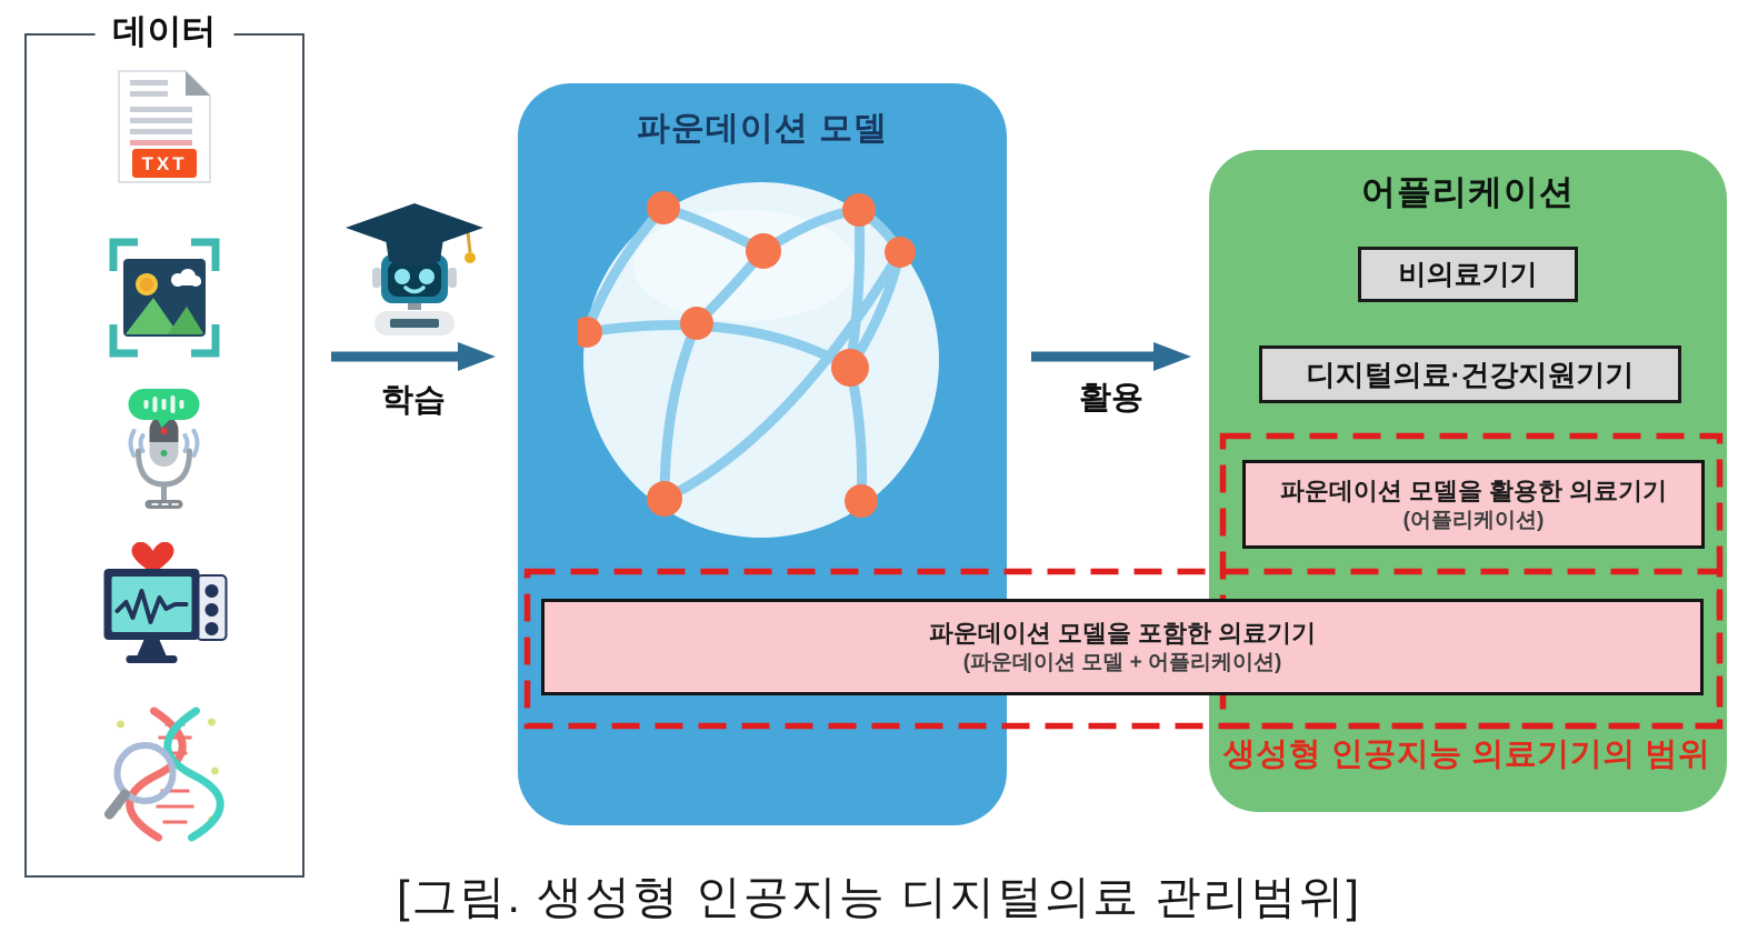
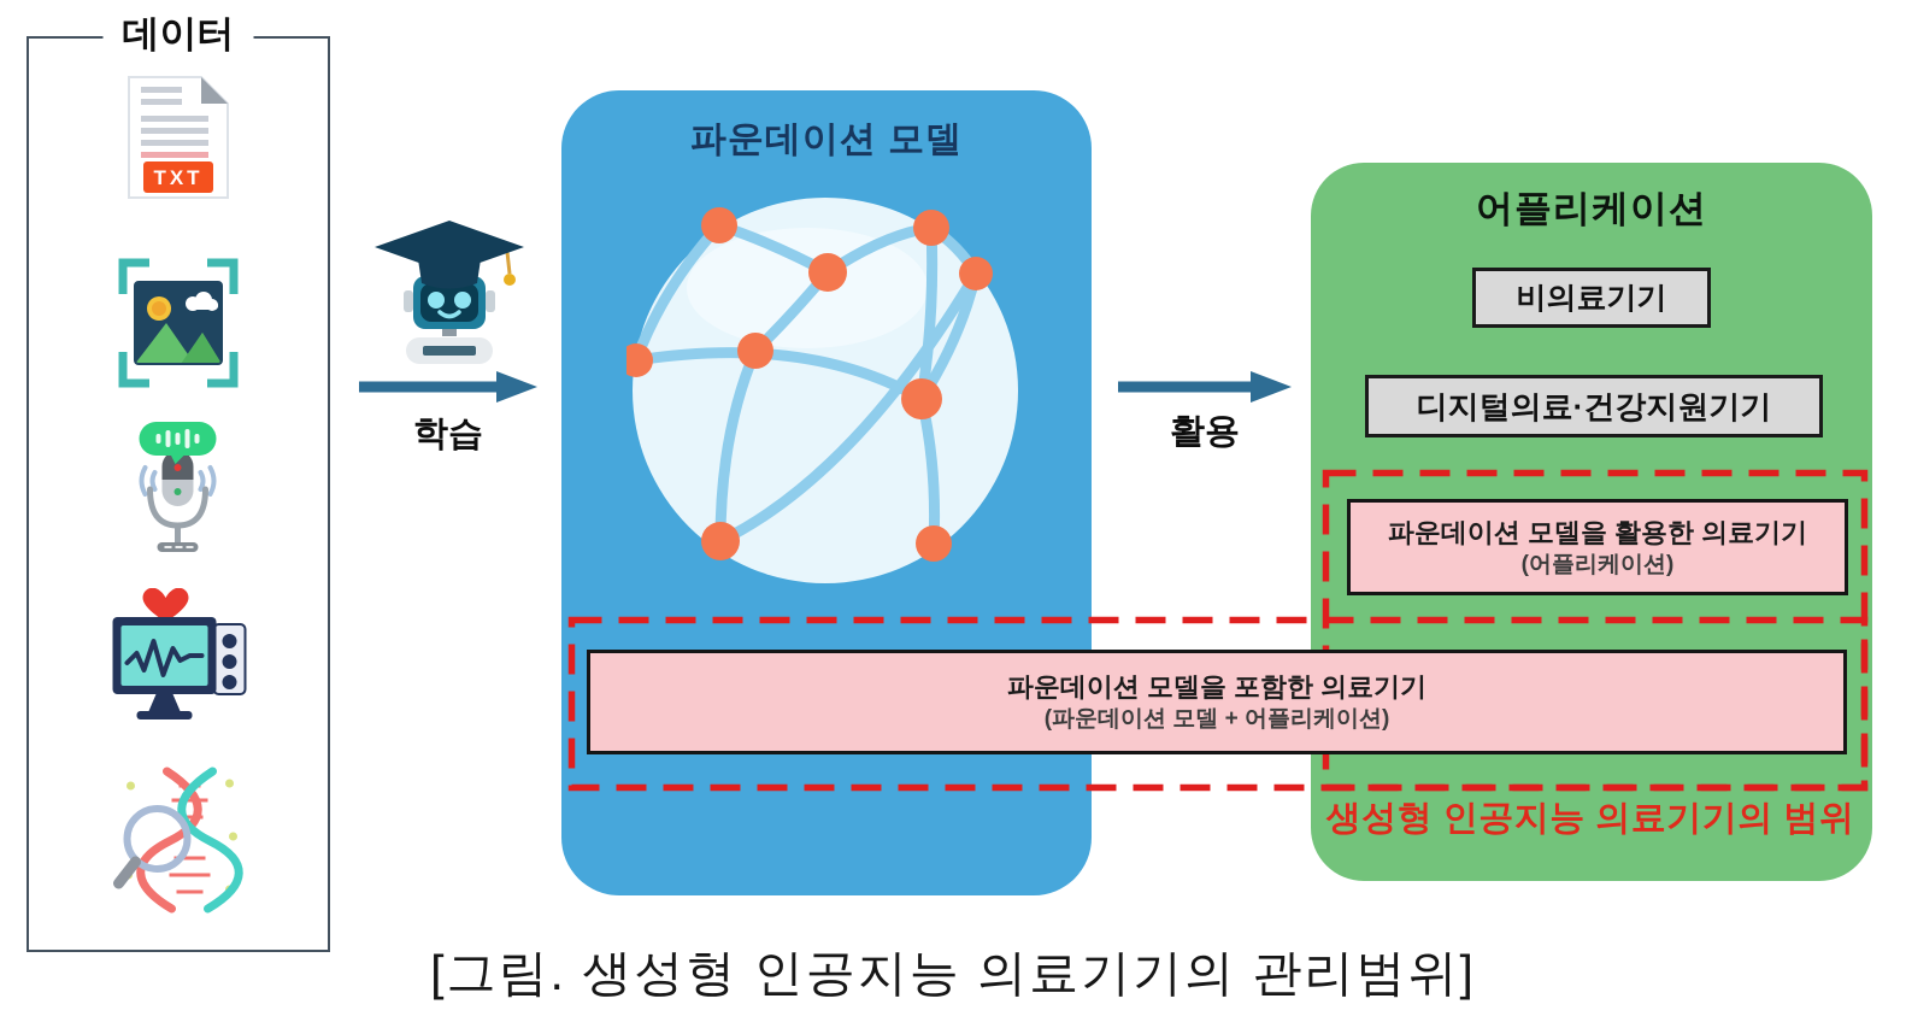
  데이터
  TXT
  학습
  파운데이션 모델
  활용
  어플리케이션
  비의료기기
  디지털의료·건강지원기기
  파운데이션 모델을 활용한 의료기기
  (어플리케이션)
  파운데이션 모델을 포함한 의료기기
  (파운데이션 모델 + 어플리케이션)
  생성형 인공지능 의료기기의 범위
- [그림. 생성형 인공지능 디지털의료 관리범위]
+ [그림. 생성형 인공지능 의료기기의 관리범위]
